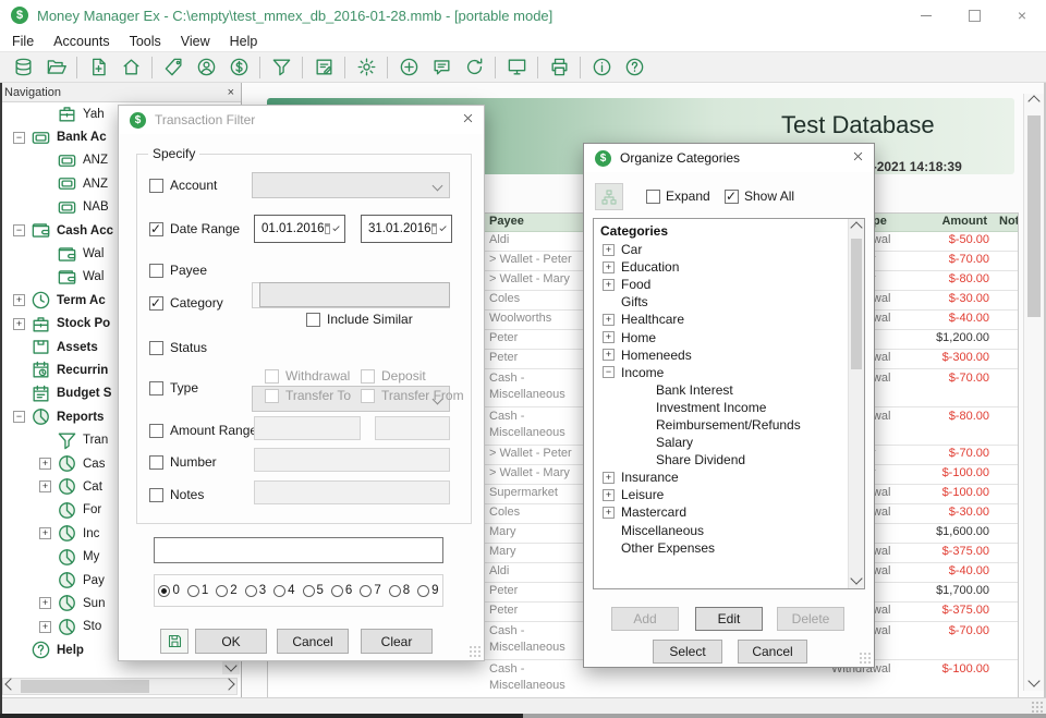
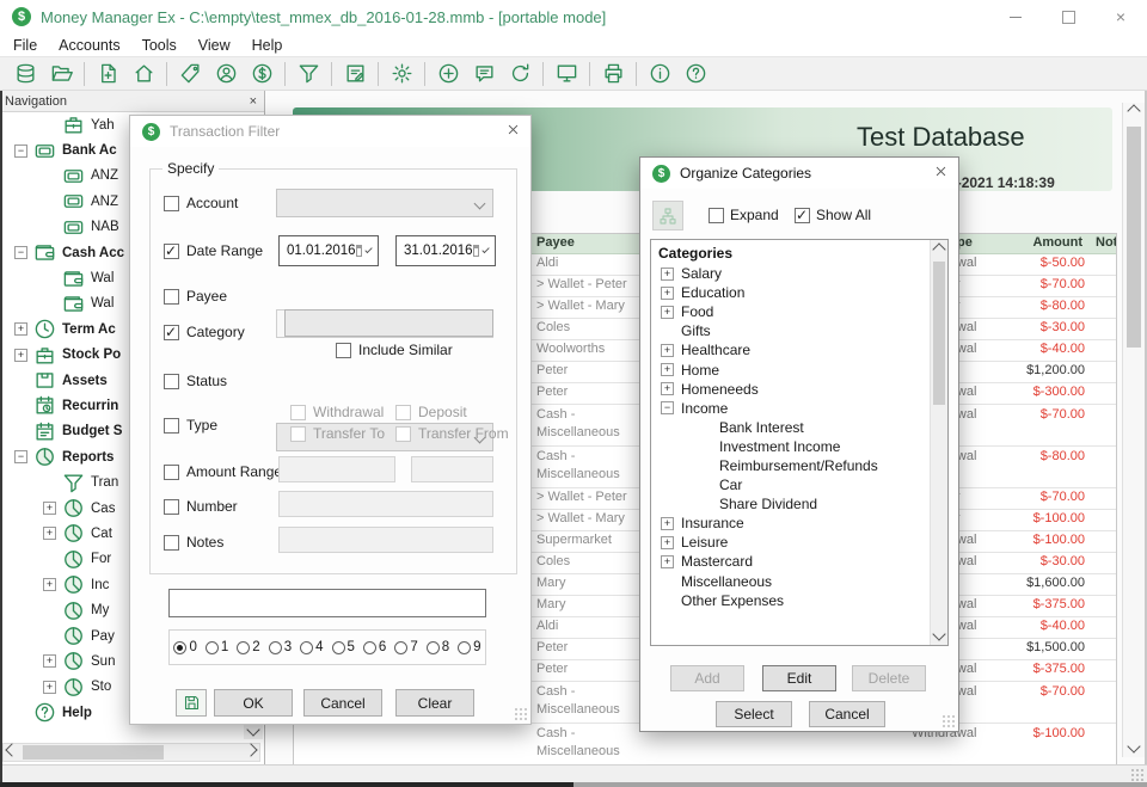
  $
  Money Manager Ex - C:\empty\test_mmex_db_2016-01-28.mmb - [portable mode]
  ×
  File
  Accounts
  Tools
  View
  Help
  Navigation
  ×
  Yah
  Bank Ac
  ANZ
  ANZ
  NAB
  Cash Acc
  Wal
  Wal
  Term Ac
  Stock Po
  Assets
  Recurrin
  Budget S
  Reports
  Tran
  Cas
  Cat
  For
  Inc
  My
  Pay
  Sun
  Sto
  Help
  Test Database
  Payee
  Amount
  Aldi
  $-50.00
  > Wallet - Peter
  $-70.00
  > Wallet - Mary
  $-80.00
  Coles
  $-30.00
  Woolworths
  $-40.00
  Peter
  $1,200.00
  Peter
  $-300.00
  Cash - Miscellaneous
  $-70.00
  Cash - Miscellaneous
  $-80.00
  > Wallet - Peter
  $-70.00
  > Wallet - Mary
  $-100.00
  Supermarket
  $-100.00
  Coles
  $-30.00
  Mary
  $1,600.00
  Mary
  $-375.00
  Aldi
  $-40.00
  Peter
- $1,700.00
+ $1,500.00
  Peter
  $-375.00
  Cash - Miscellaneous
  $-70.00
  Cash - Miscellaneous
  Withdrawal
  $-100.00
  $
  Transaction Filter
  Specify
  Account
  Date Range
  01.01.2016
  31.01.2016
  Payee
  Category
  Include Similar
  Status
  Type
  Withdrawal
  Deposit
  Transfer To
  Transfer From
  Amount Rang
  Number
  Notes
  0
  1
  2
  3
  4
  5
  6
  7
  8
  9
  OK
  Cancel
  Clear
  $
  Organize Categories
  Expand
  Show All
  Categories
- Car
+ Salary
  Education
  Food
  Gifts
  Healthcare
  Home
  Homeneeds
  Income
  Bank Interest
  Investment Income
  Reimbursement/Refunds
- Salary
+ Car
  Share Dividend
  Insurance
  Leisure
  Mastercard
  Miscellaneous
  Other Expenses
  Add
  Edit
  Delete
  Select
  Cancel
